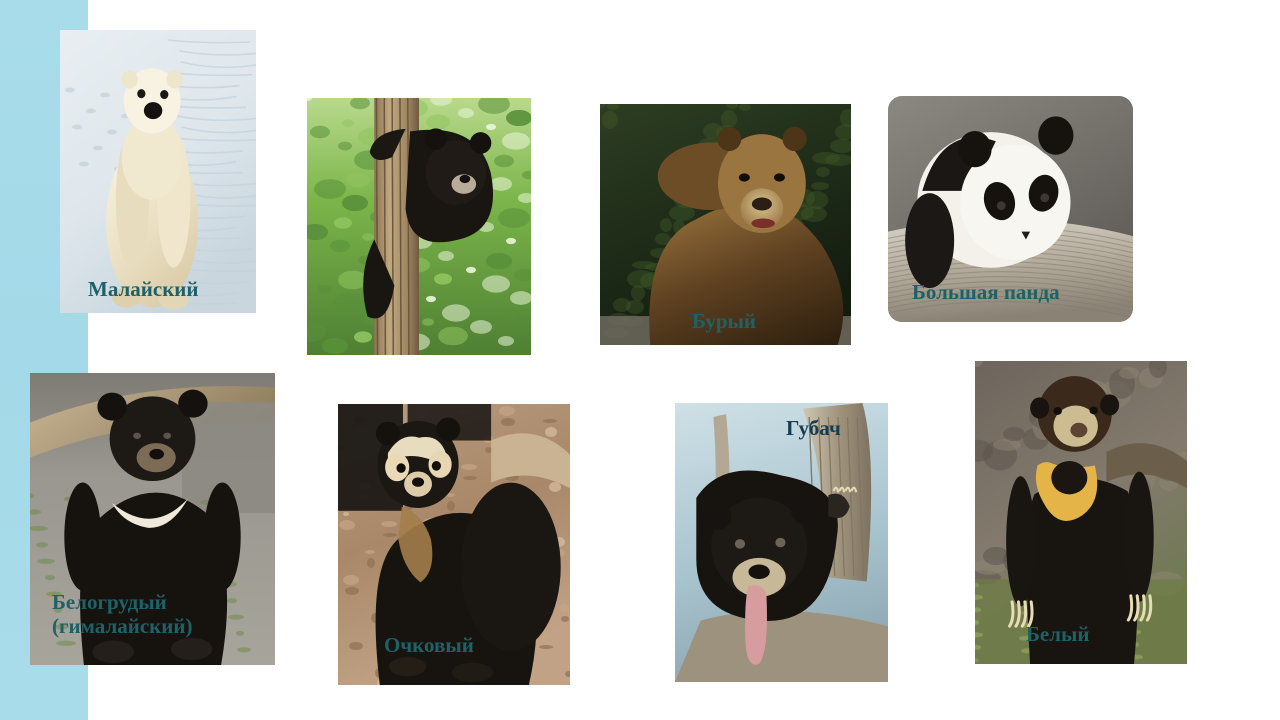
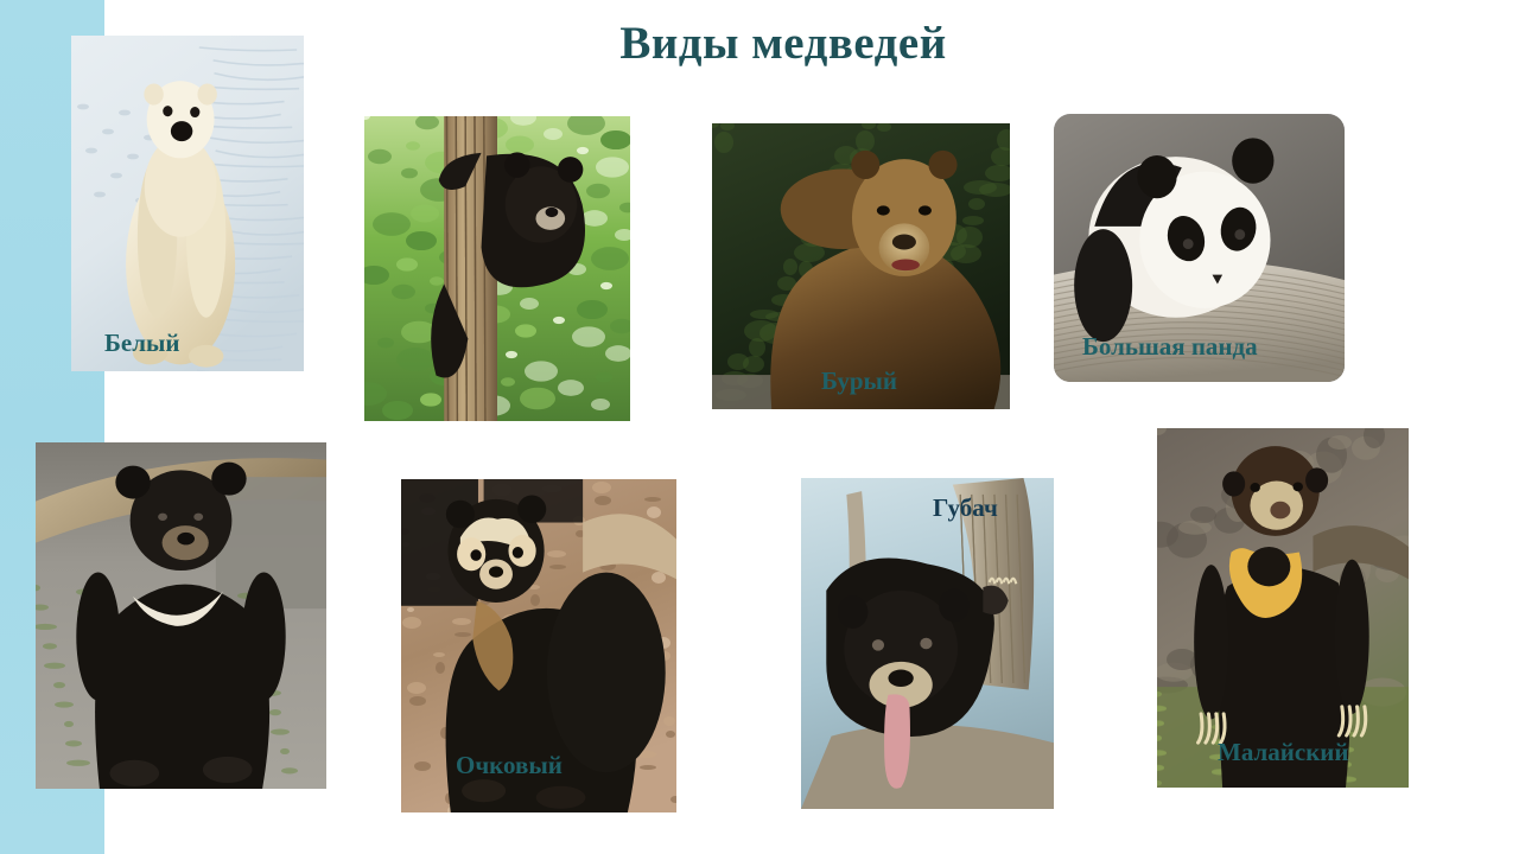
+ Виды медведей
- Малайский
+ Белый
  Бурый
  Большая панда
- Белогрудый
- (гималайский)
  Очковый
  Губач
- Белый
+ Малайский
